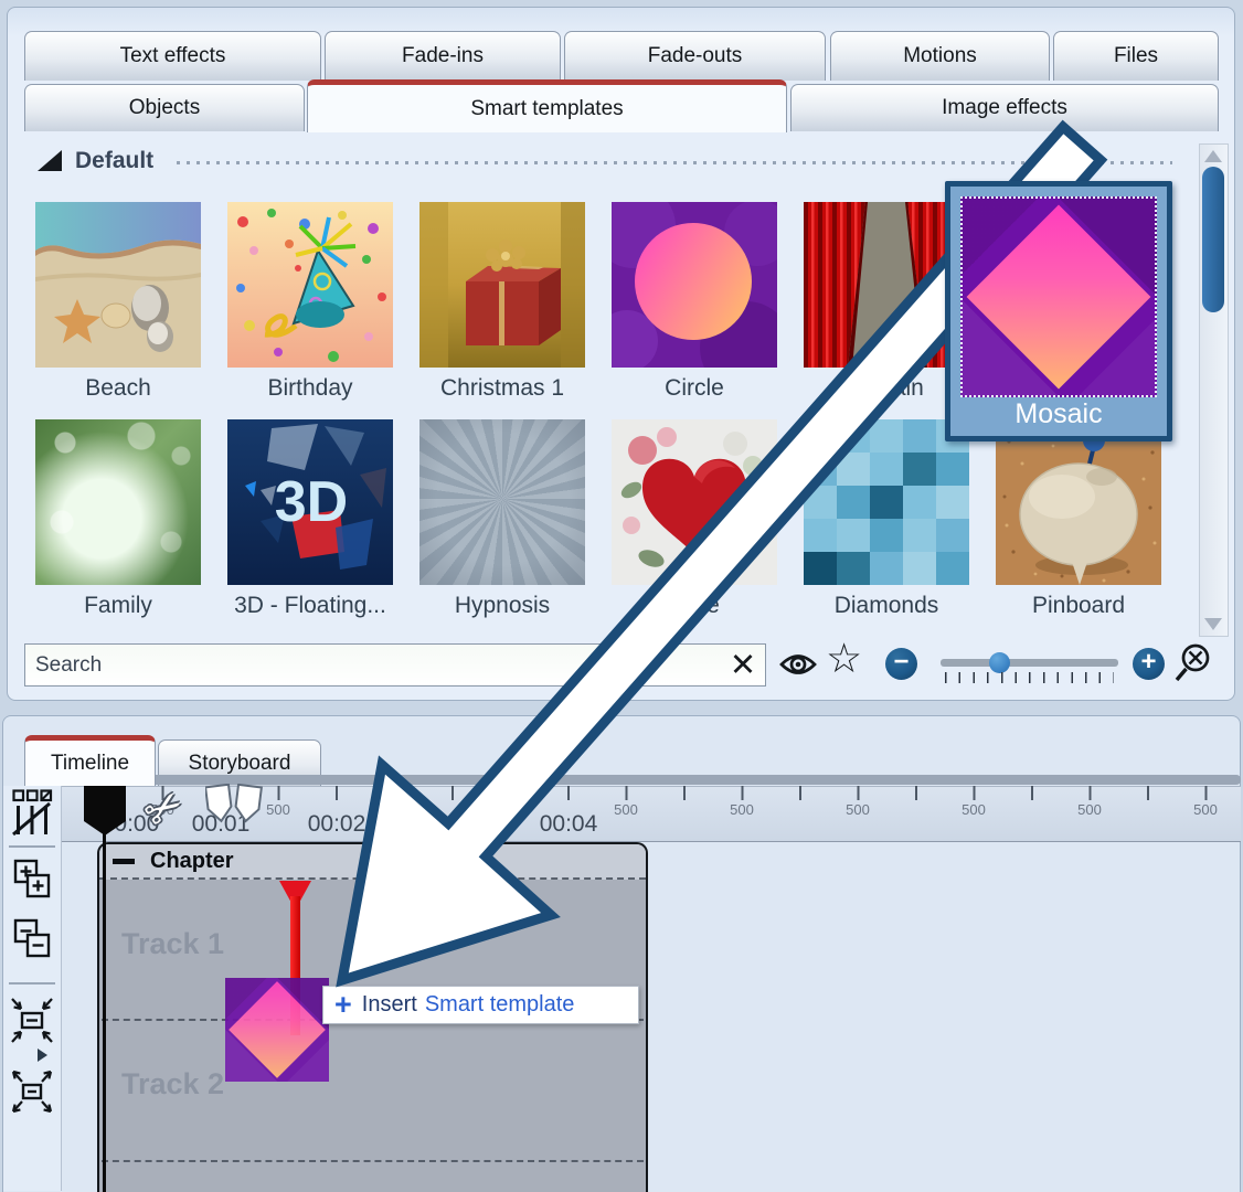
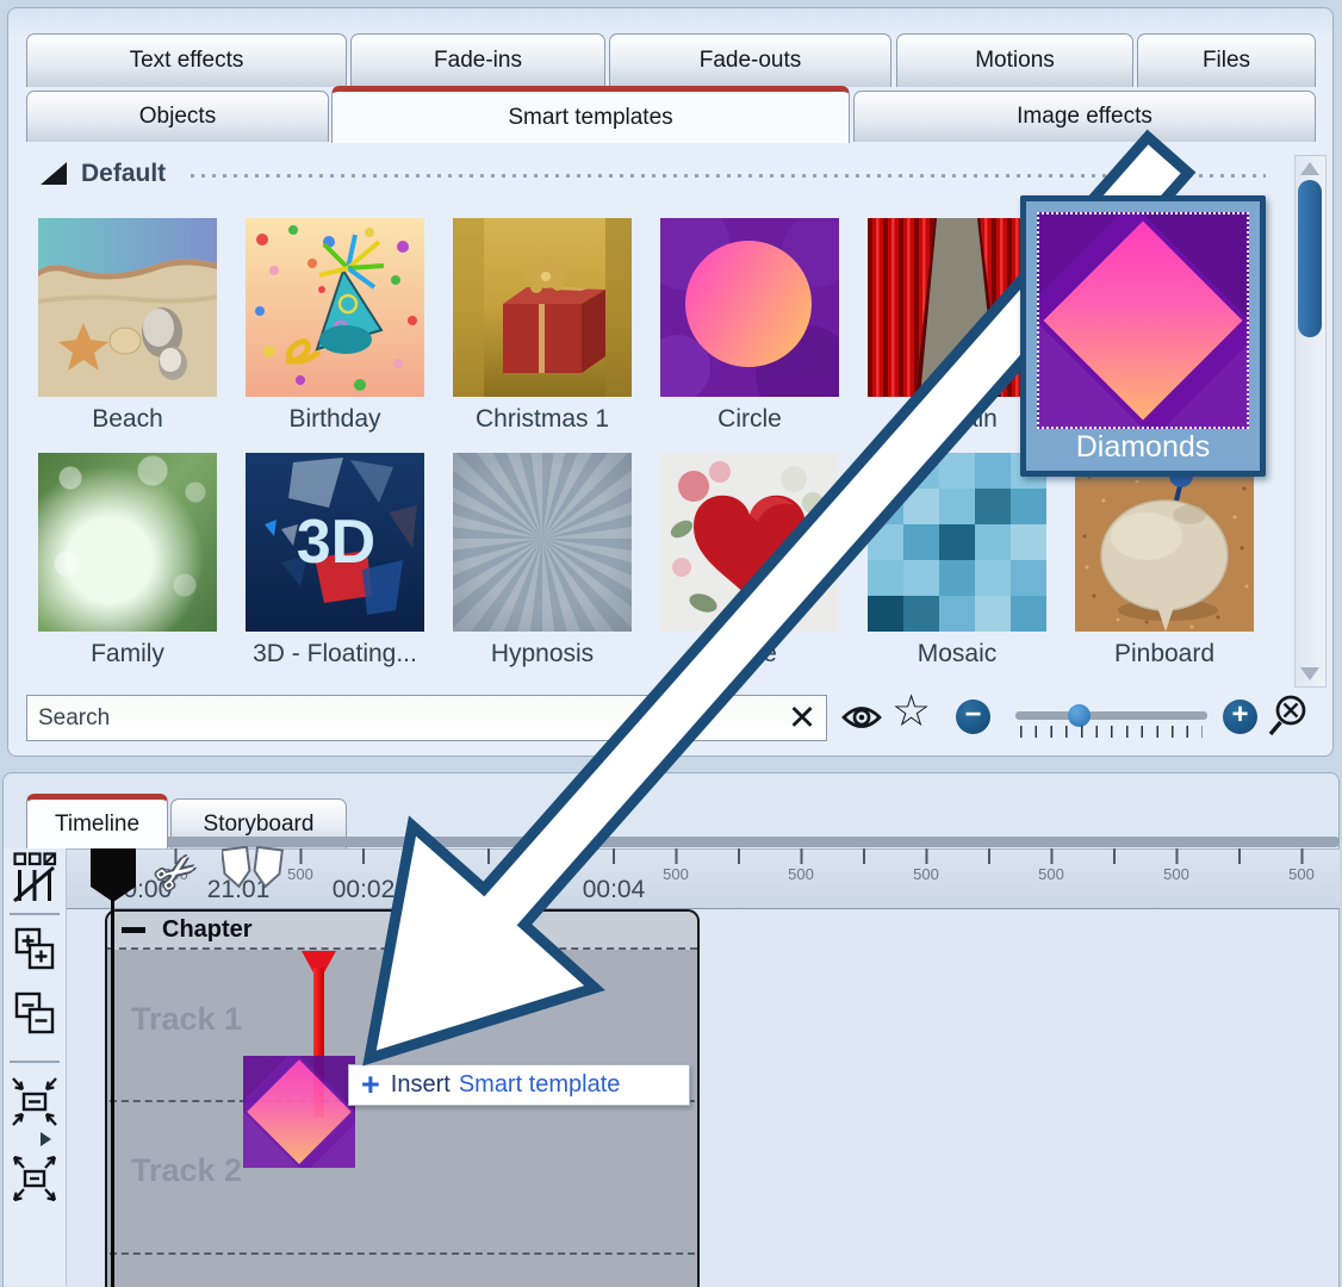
  Text effects
  Fade-ins
  Fade-outs
  Motions
  Files
  Objects
  Smart templates
  Image effects
  Default
  Beach
  Birthday
  Christmas 1
  Circle
  3D
  Family
  3D - Floating...
  Hypnosis
- Diamonds
+ Mosaic
  Pinboard
  Search
  ✕
  ☆
  −
  +
  Timeline
  Storyboard
  500
  500
  500
  500
  500
  500
  500
  500
- 00:01
+ 21:01
  00:02
  00:04
  Chapter
  Track 1
  Track 2
  +
  Insert
  Smart template
- Mosaic
+ Diamonds
